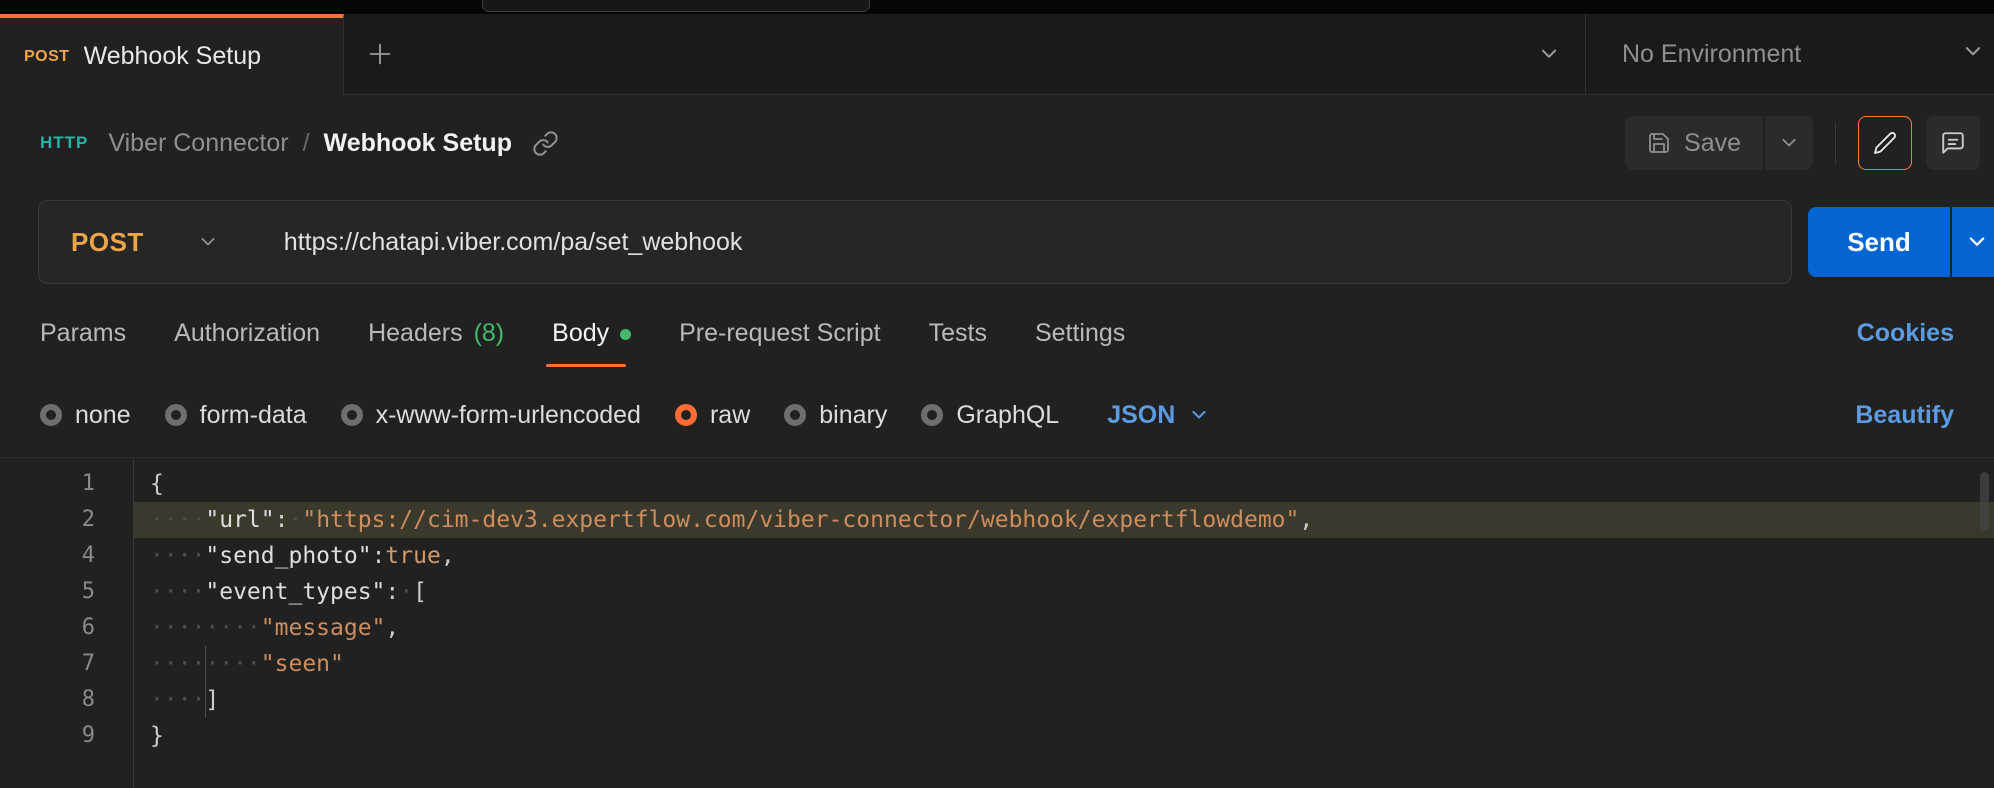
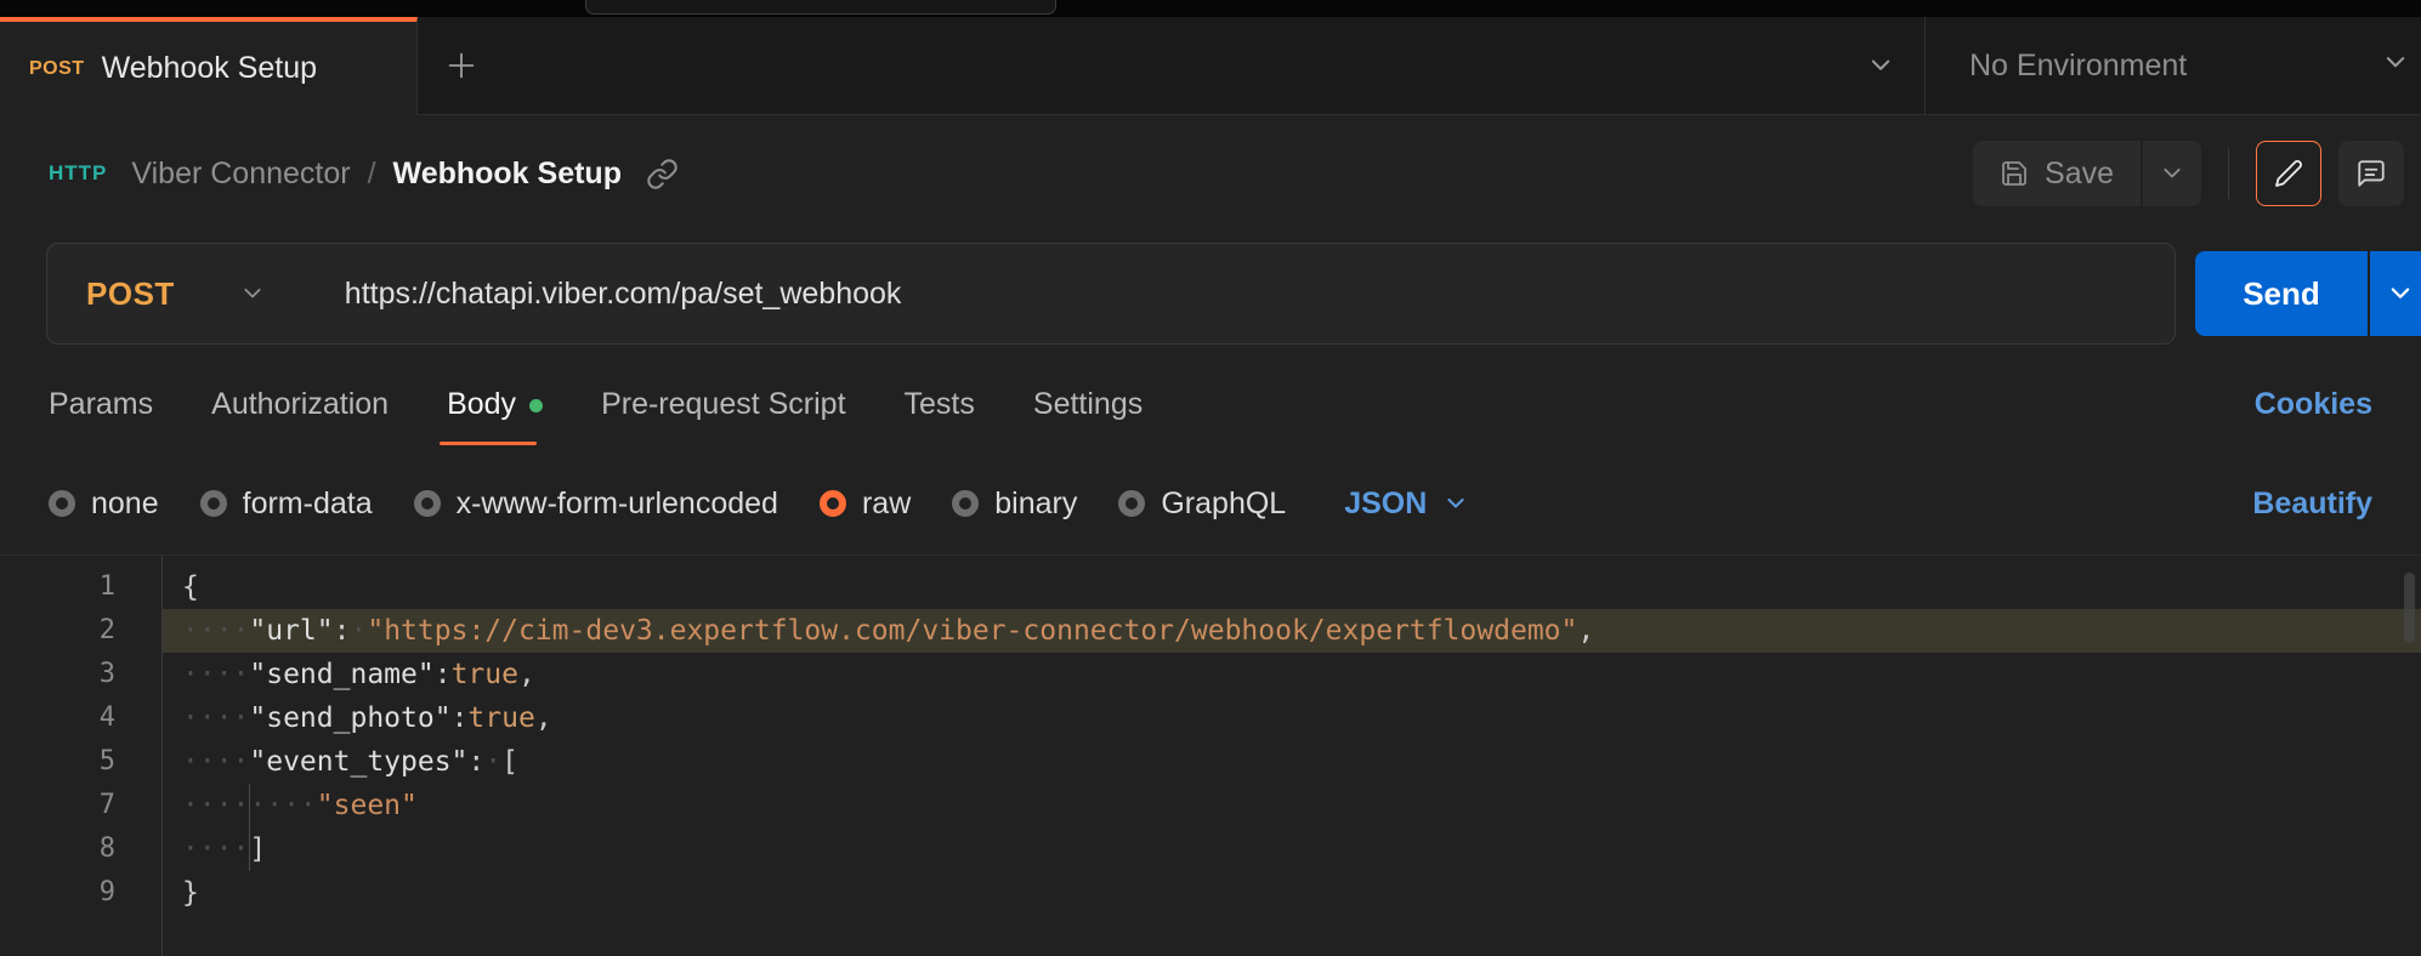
  POST
  Webhook Setup
  No Environment
  HTTP
  Viber Connector
  /
  Webhook Setup
  Save
  POST
  https://chatapi.viber.com/pa/set_webhook
  Send
  Params
  Authorization
- Headers
- (8)
  Body
  Pre-request Script
  Tests
  Settings
  Cookies
  none
  form-data
  x-www-form-urlencoded
  raw
  binary
  GraphQL
  JSON
  Beautify
  1
  {
  2
  ····"url":·"https://cim-dev3.expertflow.com/viber-connector/webhook/expertflowdemo",
+ 3
+ ····"send_name":true,
  4
  ····"send_photo":true,
  5
  ····"event_types":·[
- 6
- ········"message",
  7
  ········"seen"
  8
  ····]
  9
  }
